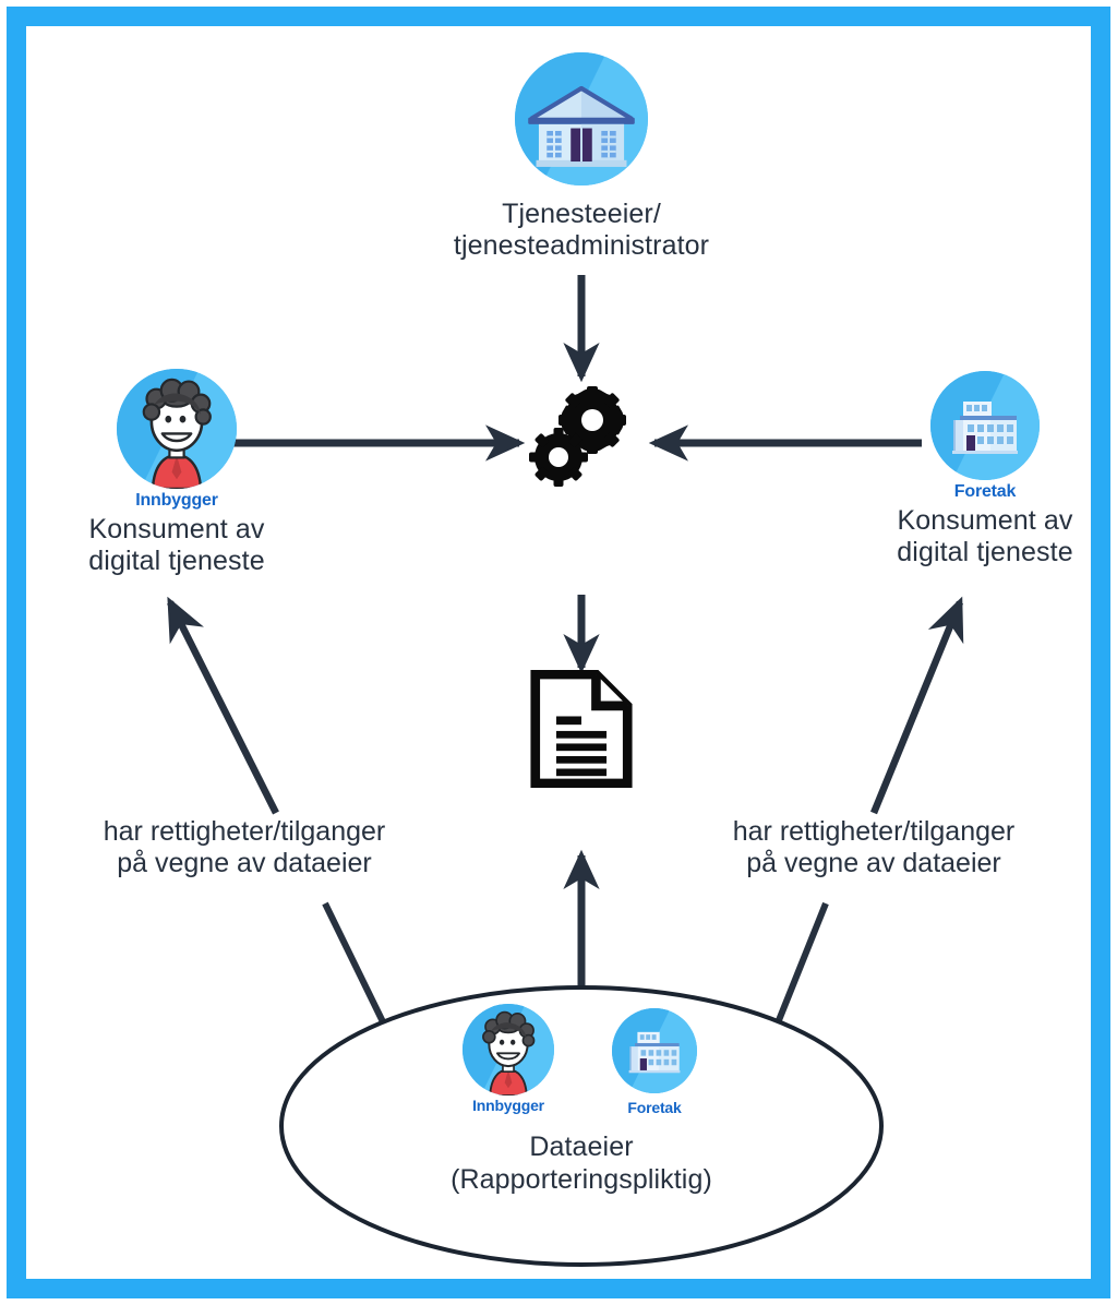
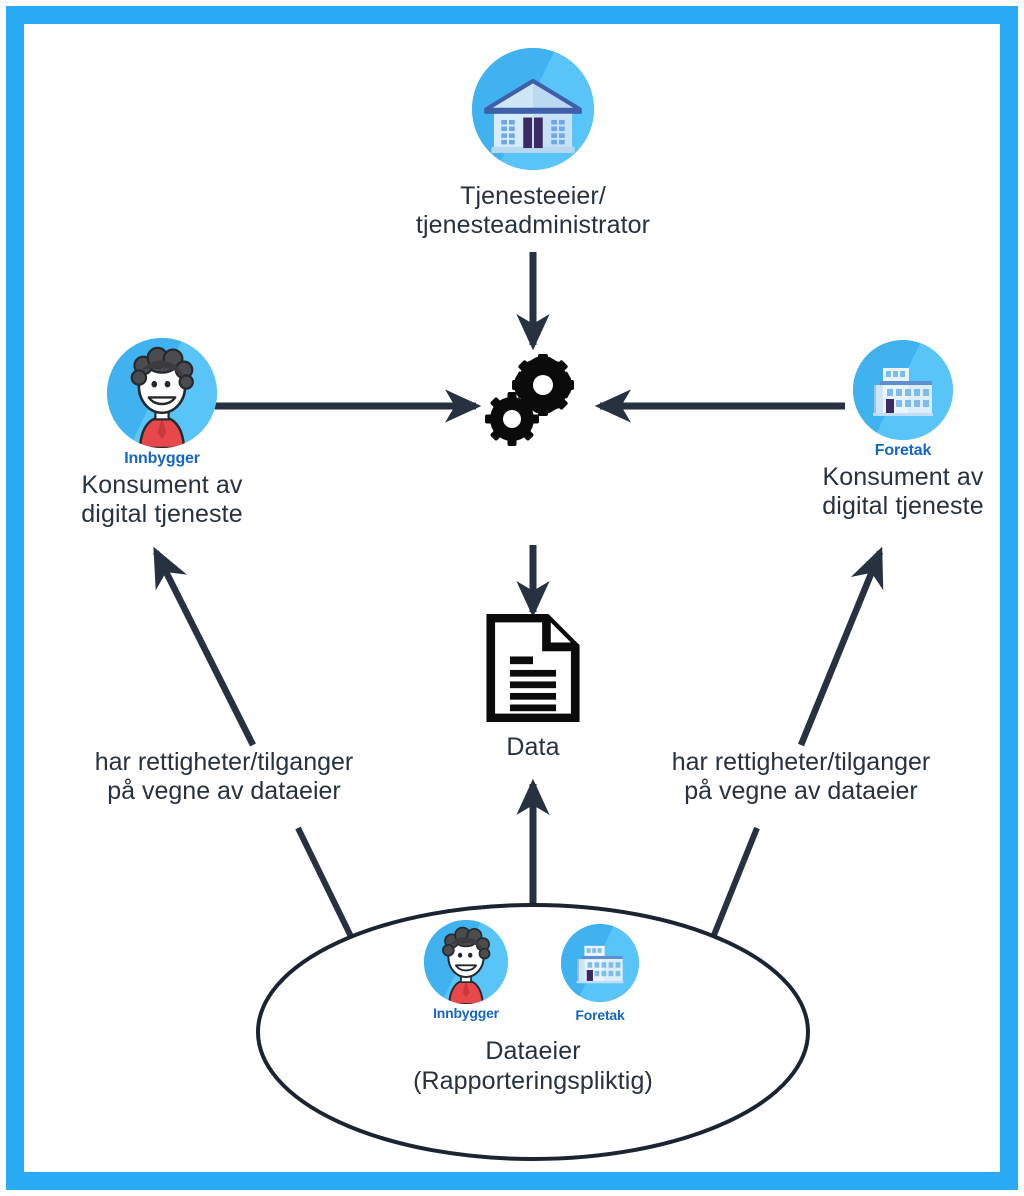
  Tjenesteeier/
  tjenesteadministrator
  Innbygger
  Konsument av
  digital tjeneste
  Foretak
  Konsument av
  digital tjeneste
+ Data
  har rettigheter/tilganger
  på vegne av dataeier
  har rettigheter/tilganger
  på vegne av dataeier
  Innbygger
  Foretak
  Dataeier
  (Rapporteringspliktig)
